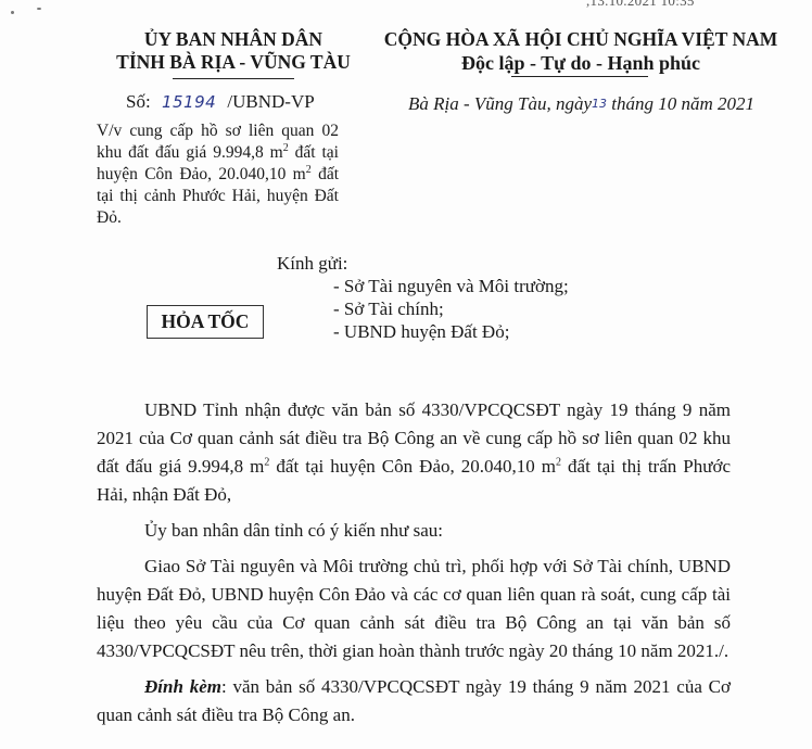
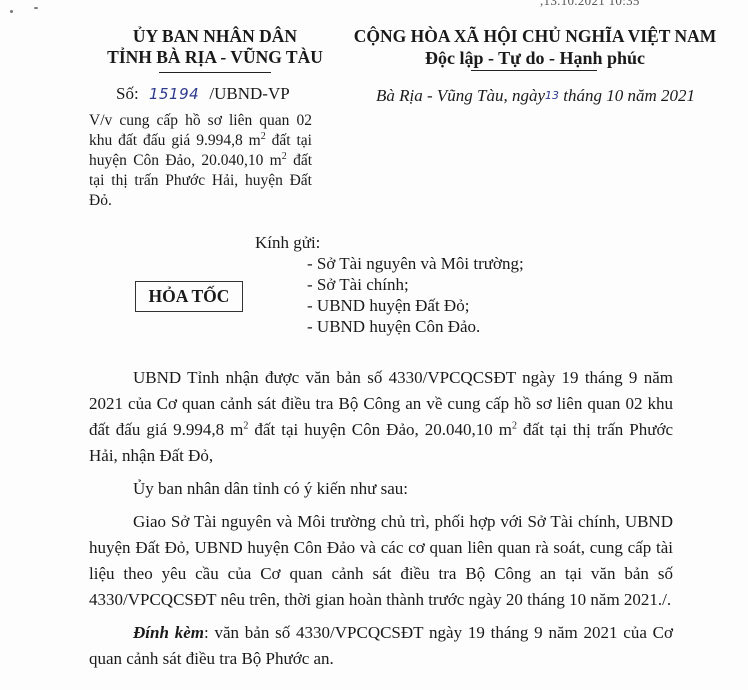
  ,13.10.2021 10:35
  ỦY BAN NHÂN DÂN
  TỈNH BÀ RỊA - VŨNG TÀU
  CỘNG HÒA XÃ HỘI CHỦ NGHĨA VIỆT NAM
  Độc lập - Tự do - Hạnh phúc
  Số: 15194 /UBND-VP
  Bà Rịa - Vũng Tàu, ngày13 tháng 10 năm 2021
- V/v cung cấp hồ sơ liên quan 02 khu đất đấu giá 9.994,8 m2 đất tại huyện Côn Đảo, 20.040,10 m2 đất tại thị cảnh Phước Hải, huyện Đất Đỏ.
+ V/v cung cấp hồ sơ liên quan 02 khu đất đấu giá 9.994,8 m2 đất tại huyện Côn Đảo, 20.040,10 m2 đất tại thị trấn Phước Hải, huyện Đất Đỏ.
  Kính gửi:
  - Sở Tài nguyên và Môi trường;
  - Sở Tài chính;
  - UBND huyện Đất Đỏ;
+ - UBND huyện Côn Đảo.
  HỎA TỐC
  UBND Tỉnh nhận được văn bản số 4330/VPCQCSĐT ngày 19 tháng 9 năm 2021 của Cơ quan cảnh sát điều tra Bộ Công an về cung cấp hồ sơ liên quan 02 khu đất đấu giá 9.994,8 m2 đất tại huyện Côn Đảo, 20.040,10 m2 đất tại thị trấn Phước Hải, nhận Đất Đỏ,
  Ủy ban nhân dân tỉnh có ý kiến như sau:
  Giao Sở Tài nguyên và Môi trường chủ trì, phối hợp với Sở Tài chính, UBND huyện Đất Đỏ, UBND huyện Côn Đảo và các cơ quan liên quan rà soát, cung cấp tài liệu theo yêu cầu của Cơ quan cảnh sát điều tra Bộ Công an tại văn bản số 4330/VPCQCSĐT nêu trên, thời gian hoàn thành trước ngày 20 tháng 10 năm 2021./.
- Đính kèm: văn bản số 4330/VPCQCSĐT ngày 19 tháng 9 năm 2021 của Cơ quan cảnh sát điều tra Bộ Công an.
+ Đính kèm: văn bản số 4330/VPCQCSĐT ngày 19 tháng 9 năm 2021 của Cơ quan cảnh sát điều tra Bộ Phước an.
